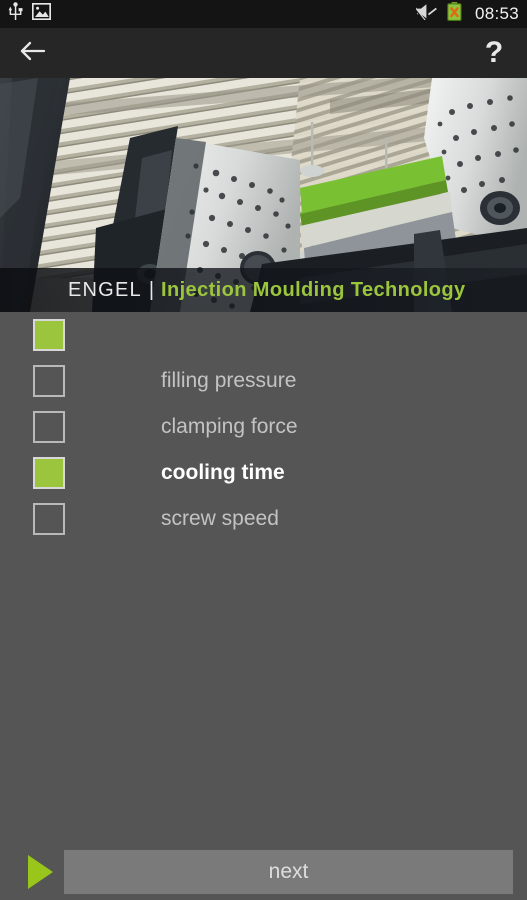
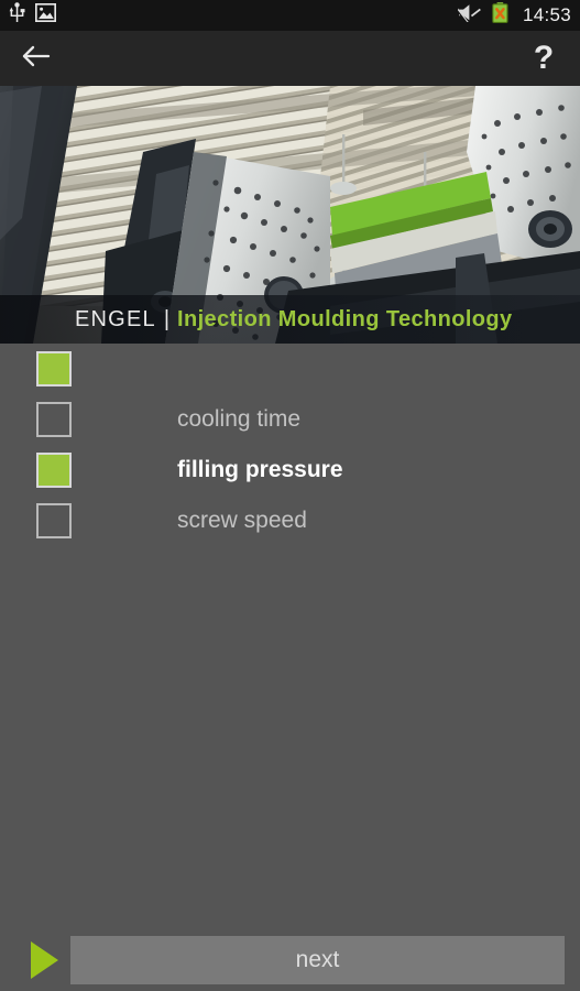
- 08:53
+ 14:53
  ?
  ENGEL
  |
  Injection Moulding Technology
- filling pressure
+ cooling time
- clamping force
- cooling time
+ filling pressure
  screw speed
  next
